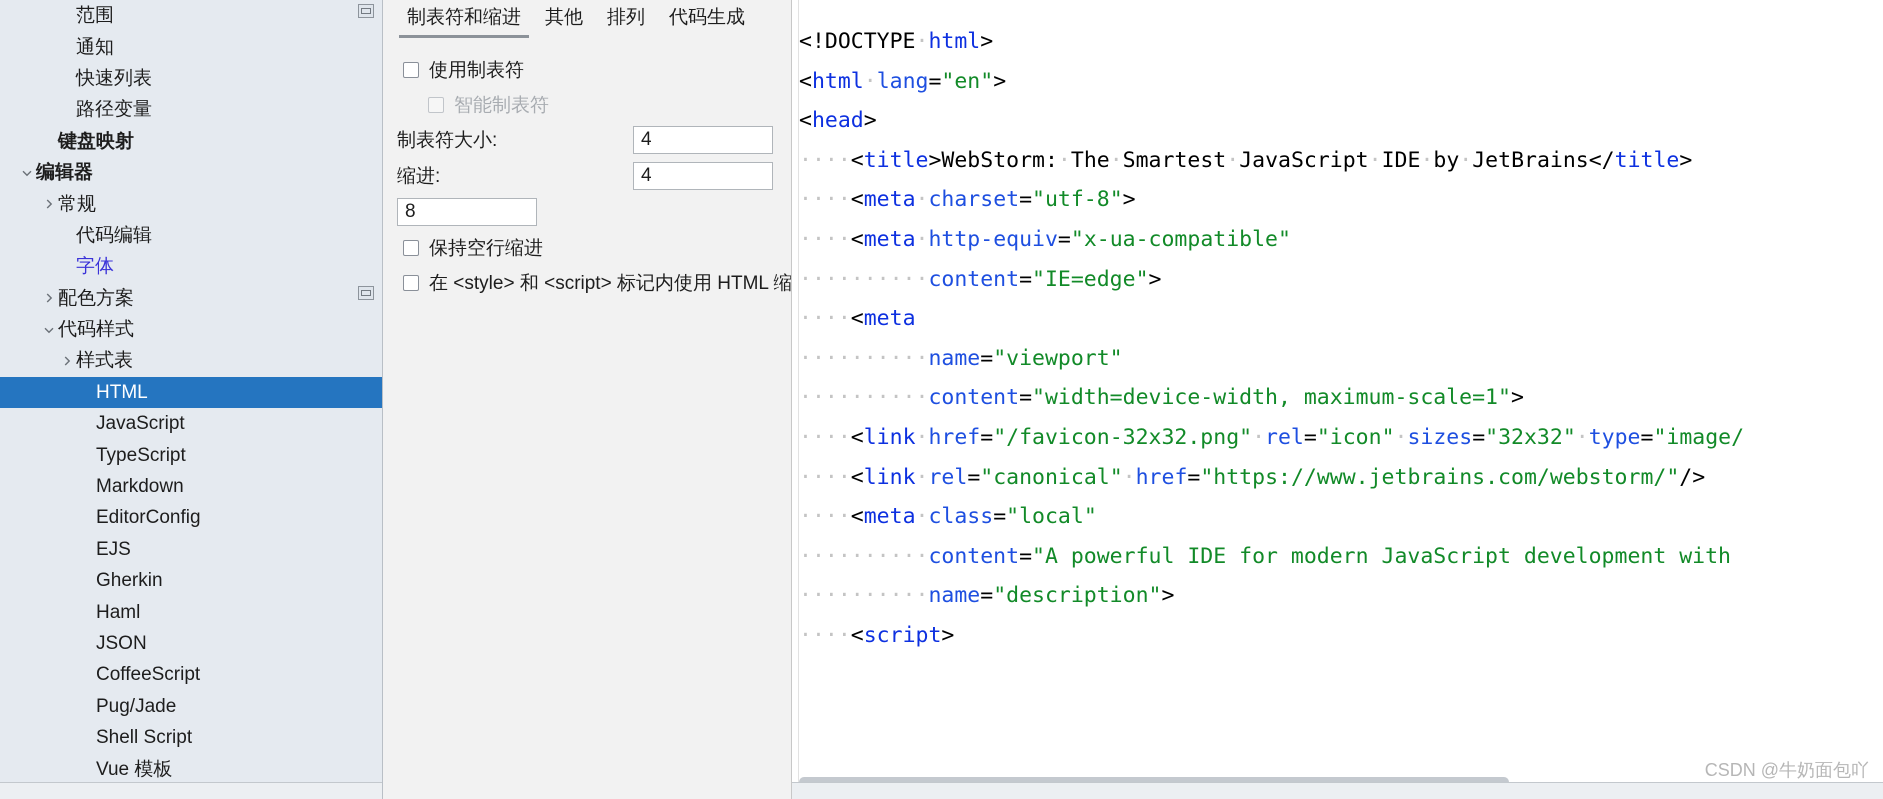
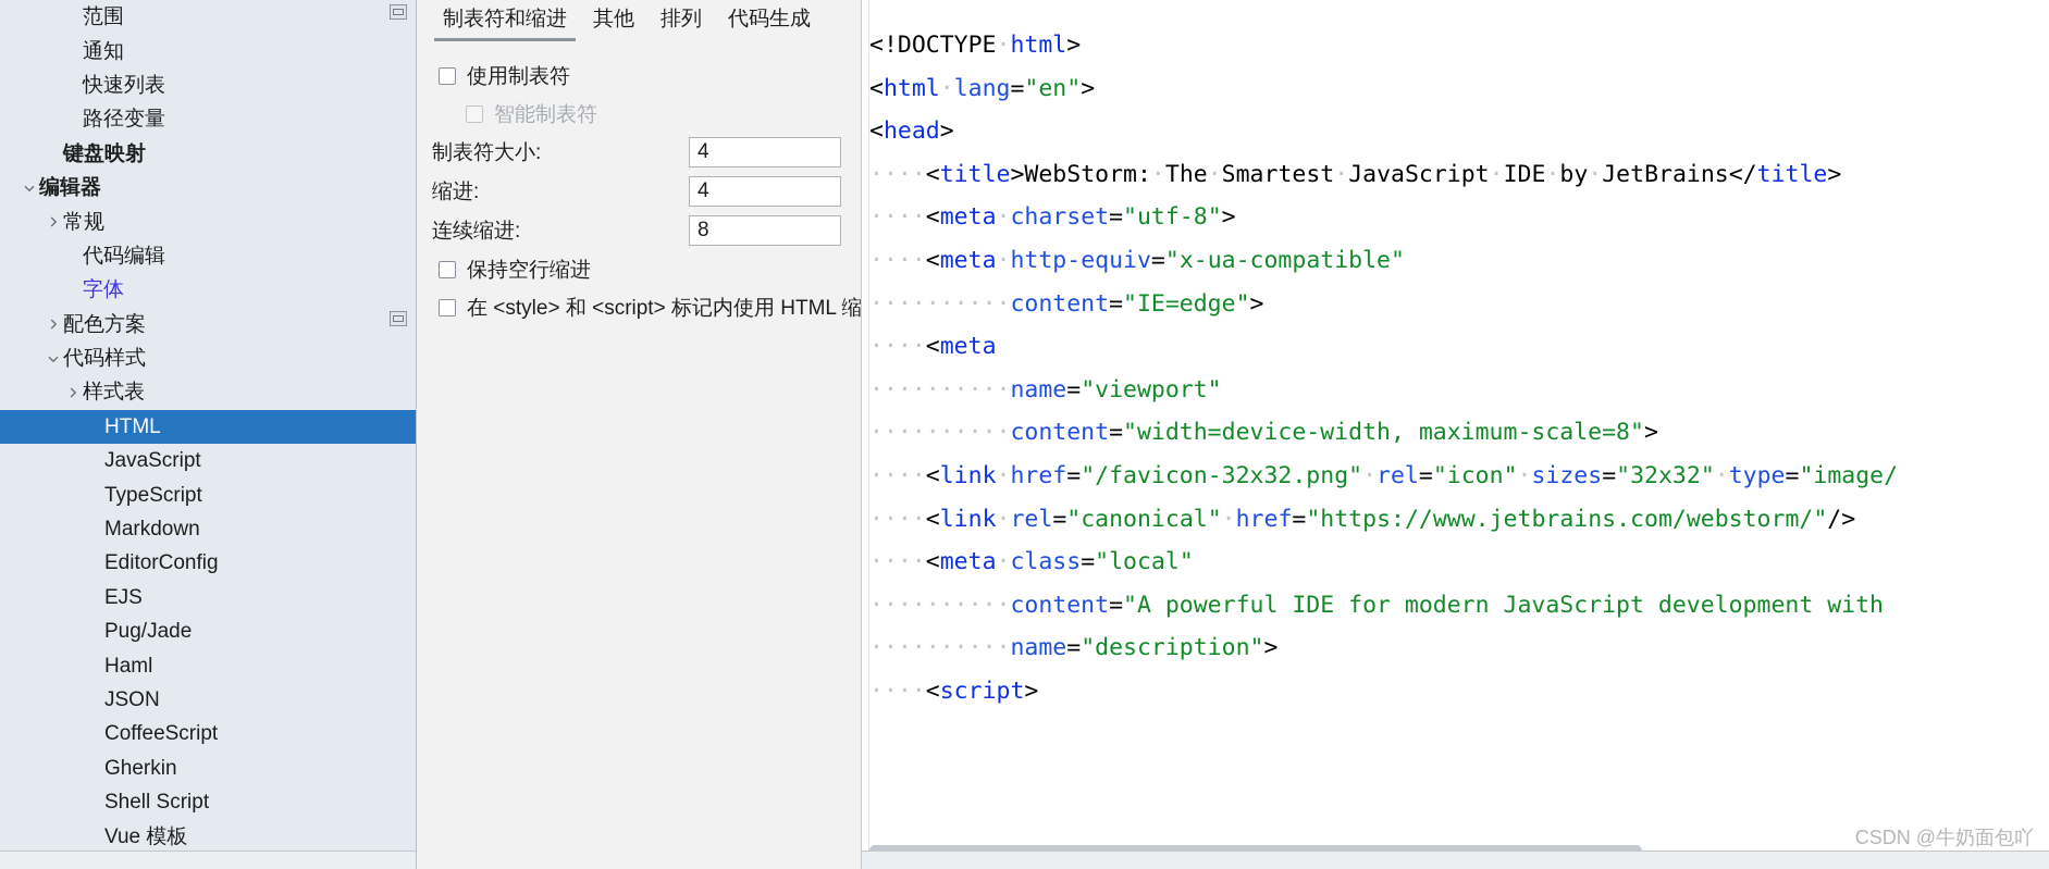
  范围
  通知
  快速列表
  路径变量
  键盘映射
  编辑器
  常规
  代码编辑
  字体
  配色方案
  代码样式
  样式表
  HTML
  JavaScript
  TypeScript
  Markdown
  EditorConfig
  EJS
- Gherkin
+ Pug/Jade
  Haml
  JSON
  CoffeeScript
- Pug/Jade
+ Gherkin
  Shell Script
  Vue 模板
  制表符和缩进
  其他
  排列
  代码生成
  使用制表符
  智能制表符
  制表符大小:
  4
  缩进:
  4
+ 连续缩进:
  8
  保持空行缩进
  在 <style> 和 <script> 标记内使用 HTML 缩
  <!DOCTYPE·html>
  <html·lang="en">
  <head>
  ····<title>WebStorm:·The·Smartest·JavaScript·IDE·by·JetBrains</title>
  ····<meta·charset="utf-8">
  ····<meta·http-equiv="x-ua-compatible"
  ··········content="IE=edge">
  ····<meta
  ··········name="viewport"
- ··········content="width=device-width, maximum-scale=1">
+ ··········content="width=device-width, maximum-scale=8">
  ····<link·href="/favicon-32x32.png"·rel="icon"·sizes="32x32"·type="image/
  ····<link·rel="canonical"·href="https://www.jetbrains.com/webstorm/"/>
  ····<meta·class="local"
  ··········content="A powerful IDE for modern JavaScript development with
  ··········name="description">
  ····<script>
  CSDN @牛奶面包吖
